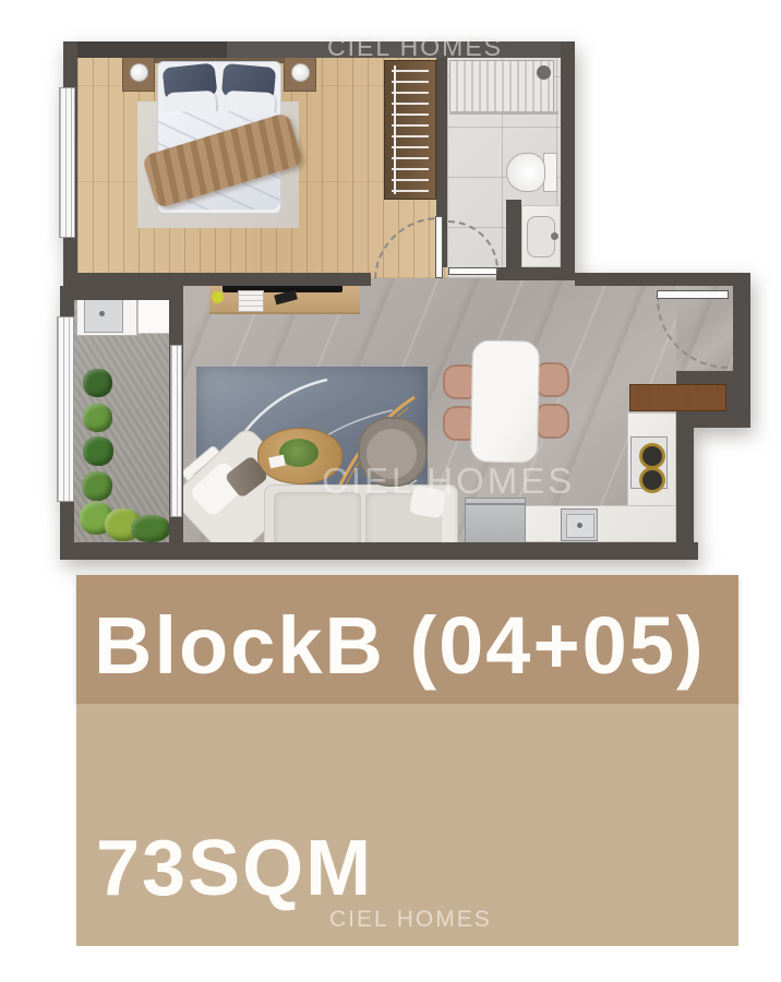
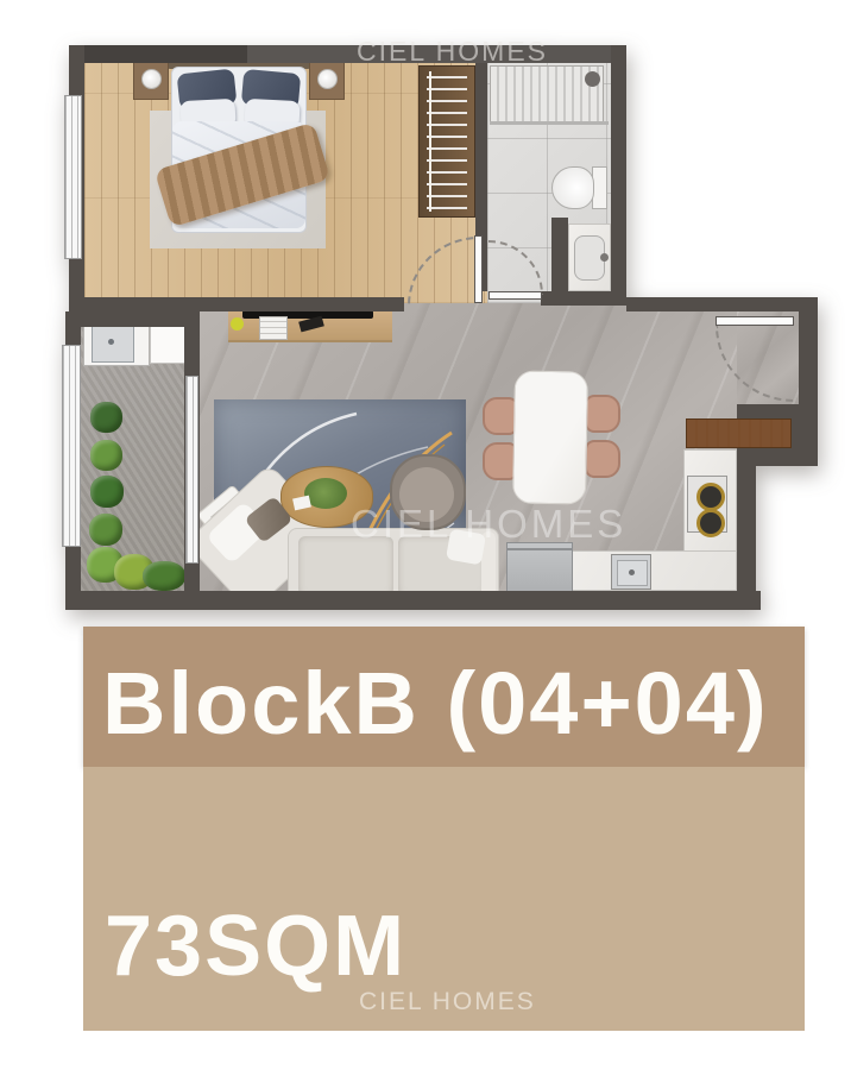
  CIEL HOMES
  CIEL HOMES
- BlockB (04+05)
+ BlockB (04+04)
  73SQM
  CIEL HOMES
